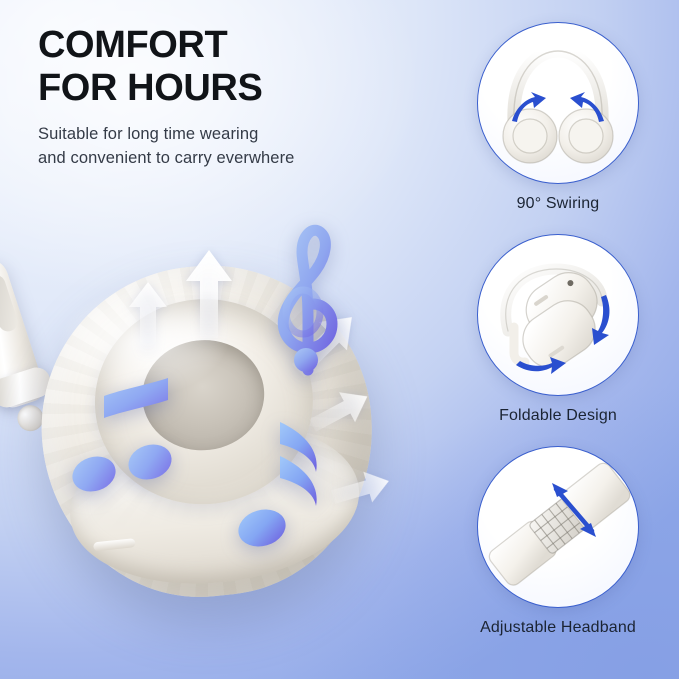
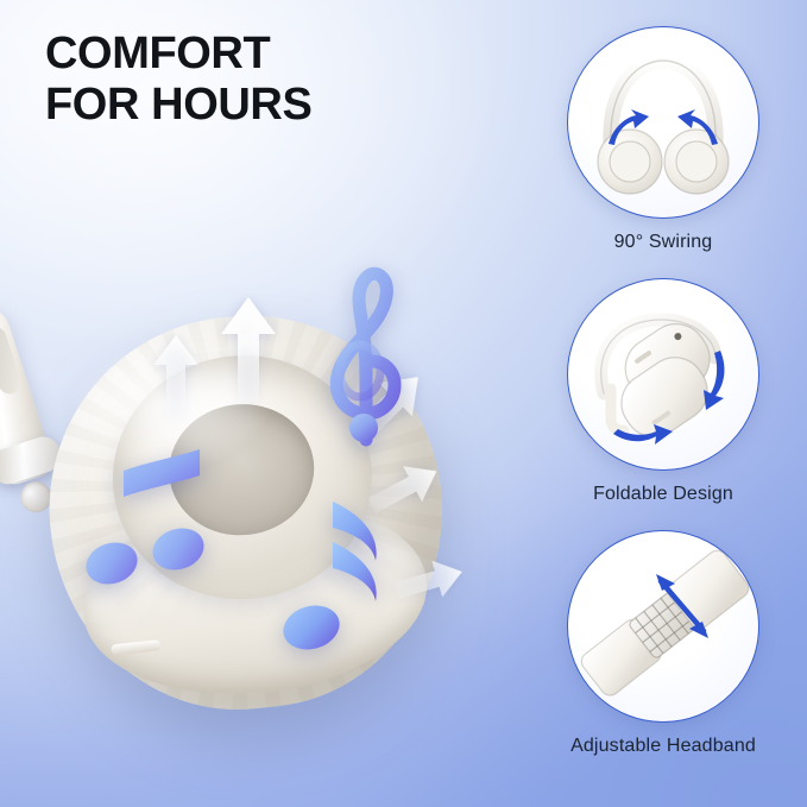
  COMFORT
  FOR HOURS
- Suitable for long time wearing
- and convenient to carry everwhere
  90° Swiring
  Foldable Design
  Adjustable Headband
